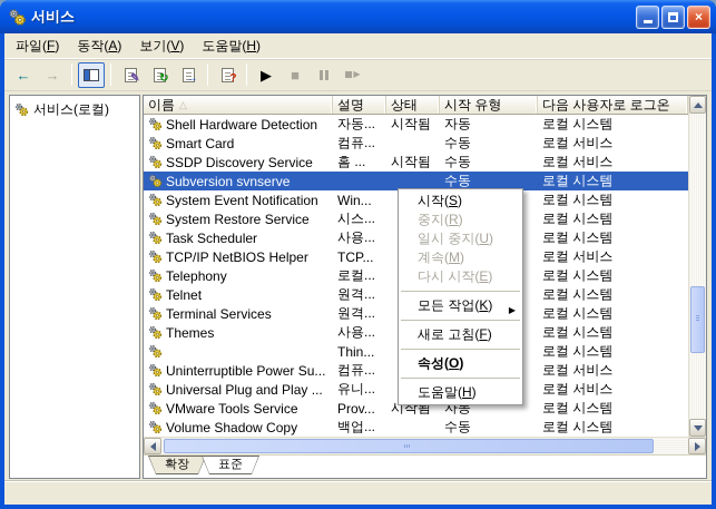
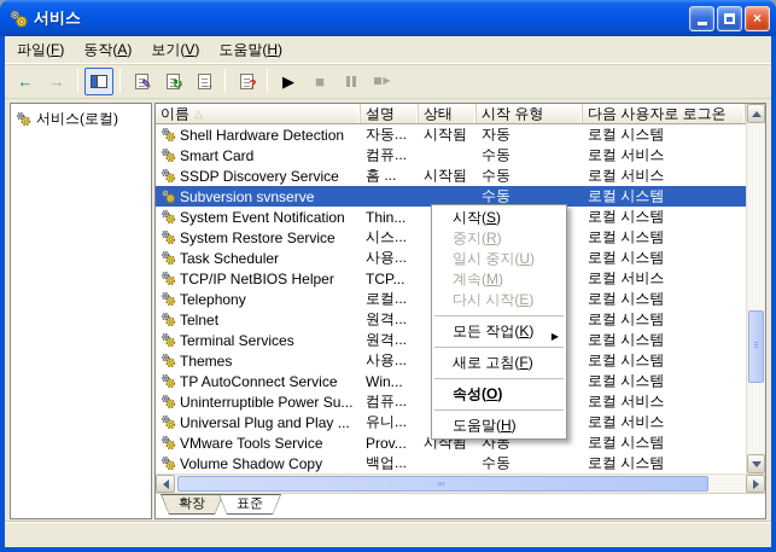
  서비스
  ×
  파일(F)
  동작(A)
  보기(V)
  도움말(H)
  ←
  →
  ✎
  ↻
  →
  ?
  ▶
  ■
  ▶
  서비스(로컬)
  이름
  △
  설명
  상태
  시작 유형
  다음 사용자로 로그온
  Shell Hardware Detection
  자동...
  시작됨
  자동
  로컬 시스템
  Smart Card
  컴퓨...
  수동
  로컬 서비스
  SSDP Discovery Service
  홈 ...
  시작됨
  수동
  로컬 서비스
  Subversion svnserve
  수동
  로컬 시스템
  System Event Notification
- Win...
+ Thin...
  로컬 시스템
  System Restore Service
  시스...
  로컬 시스템
  Task Scheduler
  사용...
  로컬 시스템
  TCP/IP NetBIOS Helper
  TCP...
  로컬 서비스
  Telephony
  로컬...
  로컬 시스템
  Telnet
  원격...
  로컬 시스템
  Terminal Services
  원격...
  로컬 시스템
  Themes
  사용...
  로컬 시스템
+ TP AutoConnect Service
- Thin...
+ Win...
  로컬 시스템
  Uninterruptible Power Su...
  컴퓨...
  로컬 서비스
  Universal Plug and Play ...
  유니...
  로컬 서비스
  VMware Tools Service
  Prov...
  시작됨
  자동
  로컬 시스템
  Volume Shadow Copy
  백업...
  수동
  로컬 시스템
  확장
  표준
  시작(S)
  중지(R)
  일시 중지(U)
  계속(M)
  다시 시작(E)
  모든 작업(K)
  ▶
  새로 고침(F)
  속성(O)
  도움말(H)
